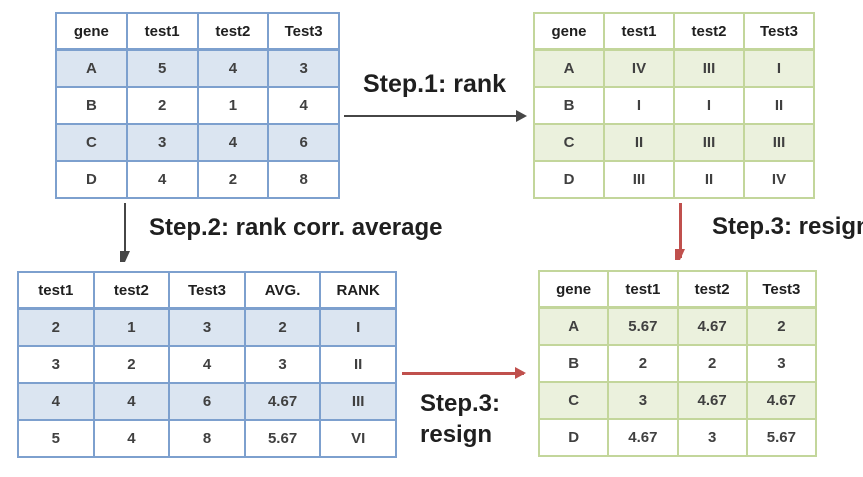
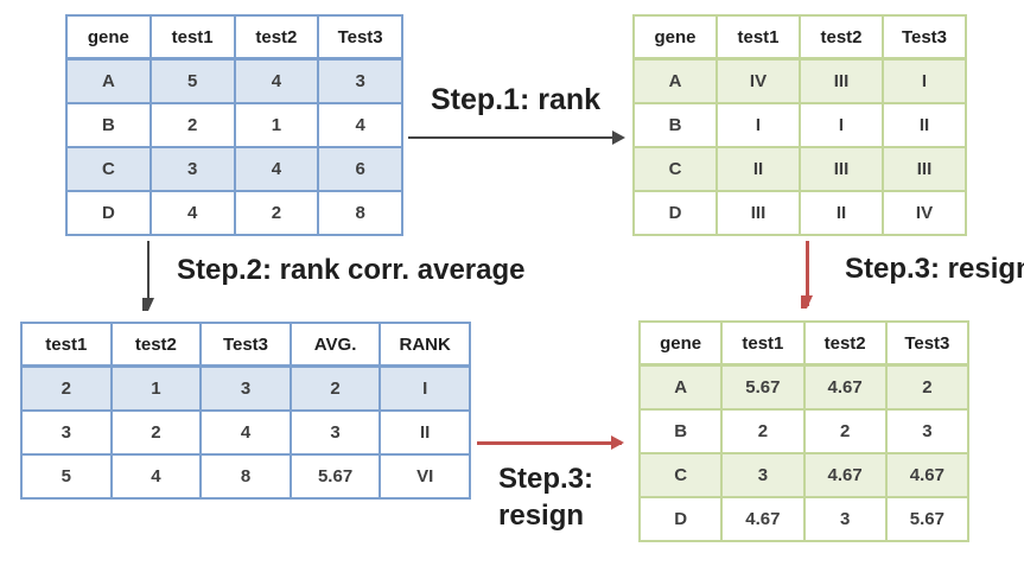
  gene	test1	test2	Test3
  A	5	4	3
  B	2	1	4
  C	3	4	6
  D	4	2	8
  gene	test1	test2	Test3
  A	IV	III	I
  B	I	I	II
  C	II	III	III
  D	III	II	IV
  test1	test2	Test3	AVG.	RANK
  2	1	3	2	I
  3	2	4	3	II
- 4	4	6	4.67	III
  5	4	8	5.67	VI
  gene	test1	test2	Test3
  A	5.67	4.67	2
  B	2	2	3
  C	3	4.67	4.67
  D	4.67	3	5.67
  Step.1: rank
  Step.2: rank corr. average
  Step.3: resig
  Step.3:
  resign
